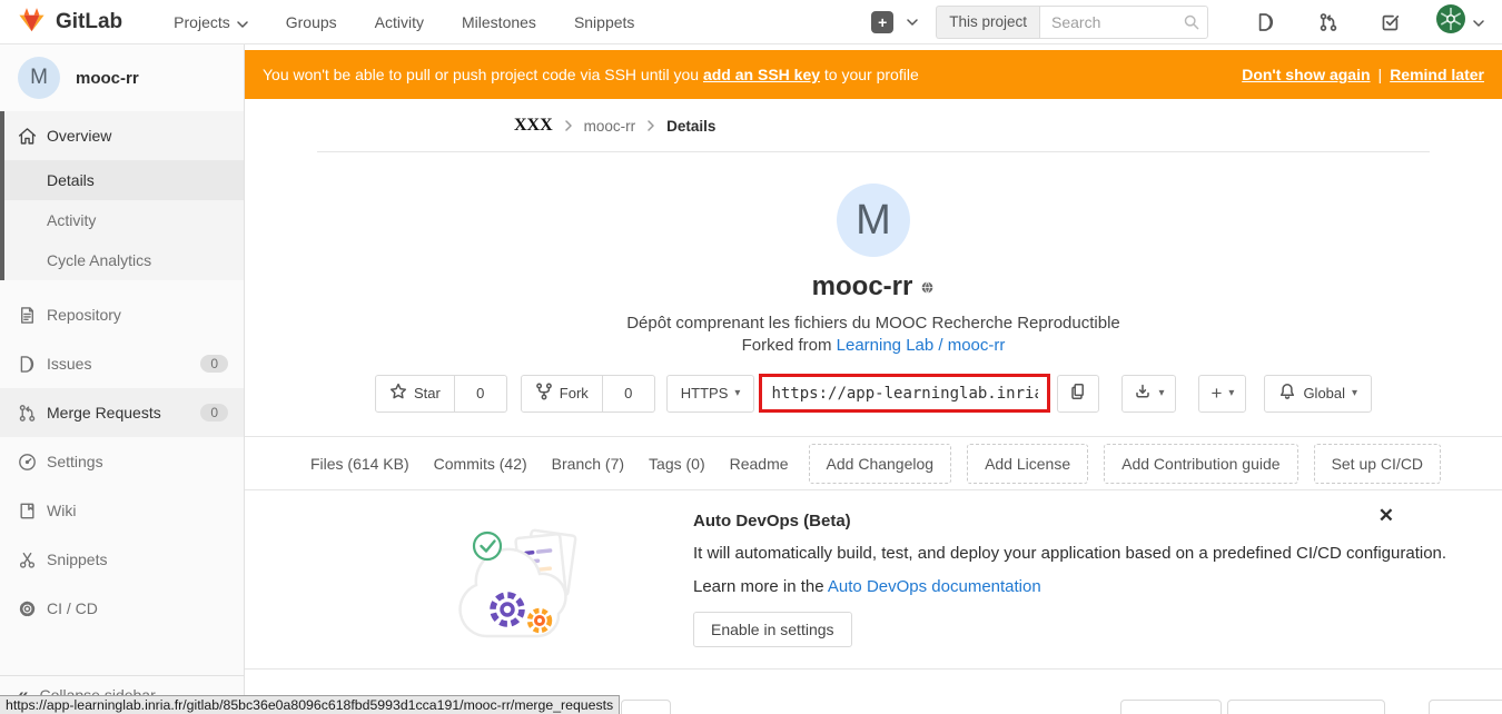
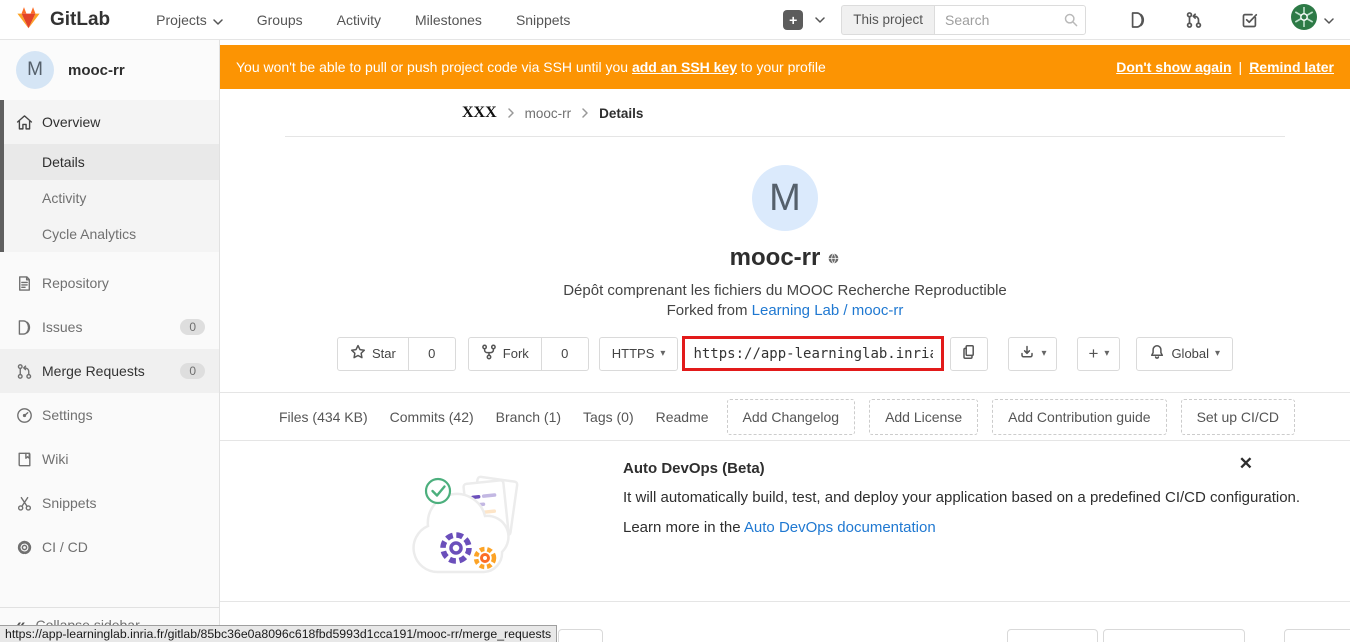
  GitLab
  Projects
  Groups
  Activity
  Milestones
  Snippets
  +
  This project
  Search
  M
  mooc-rr
  Overview
  Details
  Activity
  Cycle Analytics
  Repository
  Issues
  0
  Merge Requests
  0
  Settings
  Wiki
  Snippets
  CI / CD
  You won't be able to pull or push project code via SSH until you add an SSH key to your profile
  Don't show again
  |
  Remind later
  XXX
  mooc-rr
  Details
  M
  mooc-rr
  Dépôt comprenant les fichiers du MOOC Recherche Reproductible
  Forked from Learning Lab / mooc-rr
  Star
  0
  Fork
  0
  HTTPS
  ▾
  https://app-learninglab.inri
  ▾
  +
  ▾
  Global
  ▾
- Files (614 KB)
+ Files (434 KB)
  Commits (42)
- Branch (7)
+ Branch (1)
  Tags (0)
  Readme
  Add Changelog
  Add License
  Add Contribution guide
  Set up CI/CD
  Auto DevOps (Beta)
  It will automatically build, test, and deploy your application based on a predefined CI/CD configuration.
  Learn more in the Auto DevOps documentation
- Enable in settings
  ✕
  https://app-learninglab.inria.fr/gitlab/85bc36e0a8096c618fbd5993d1cca191/mooc-rr/merge_requests
